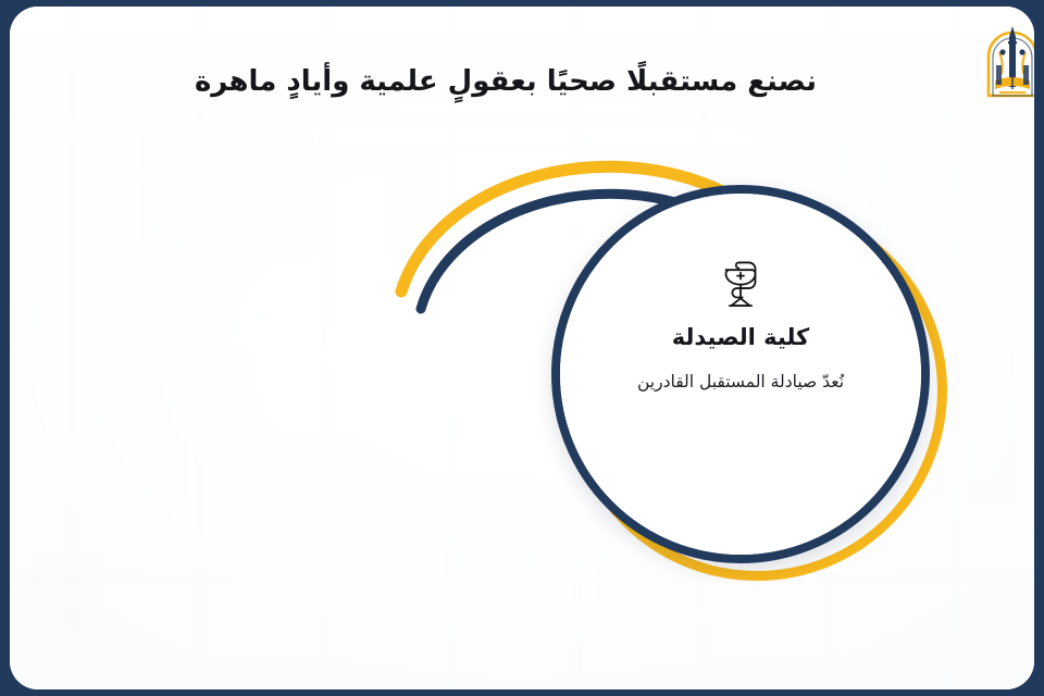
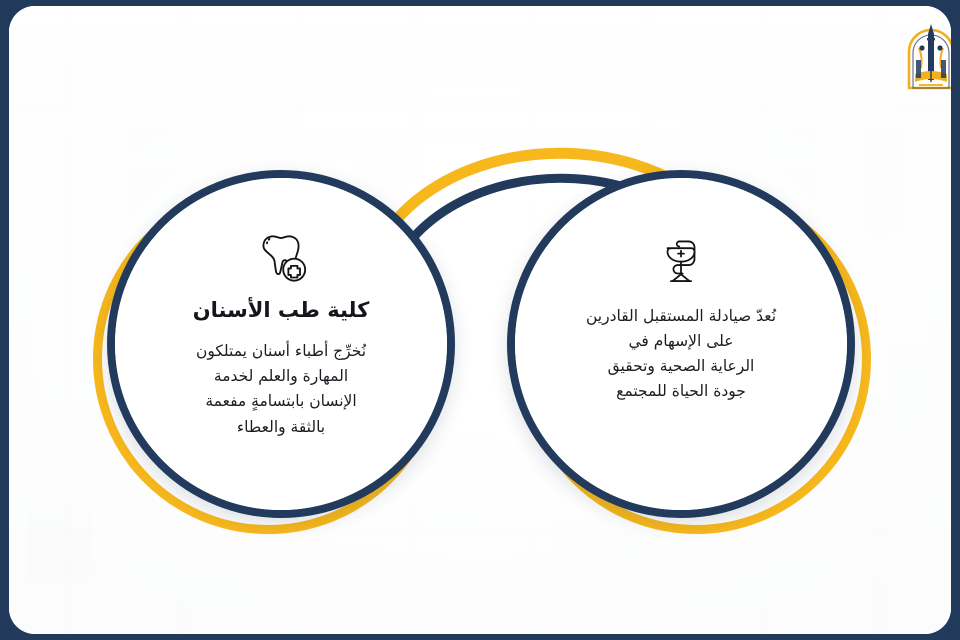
- نصنع مستقبلًا صحيًا بعقولٍ علمية وأيادٍ ماهرة
- كلية الصيدلة
  نُعدّ صيادلة المستقبل القادرين
+ على الإسهام في
+ الرعاية الصحية وتحقيق
+ جودة الحياة للمجتمع
+ كلية طب الأسنان
+ نُخرِّج أطباء أسنان يمتلكون
+ المهارة والعلم لخدمة
+ الإنسان بابتسامةٍ مفعمة
+ بالثقة والعطاء
